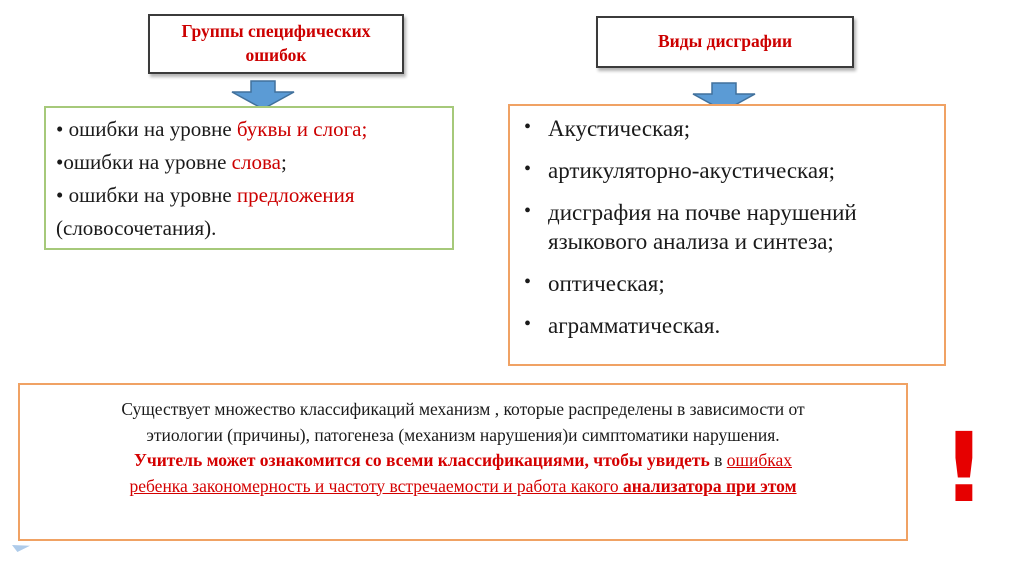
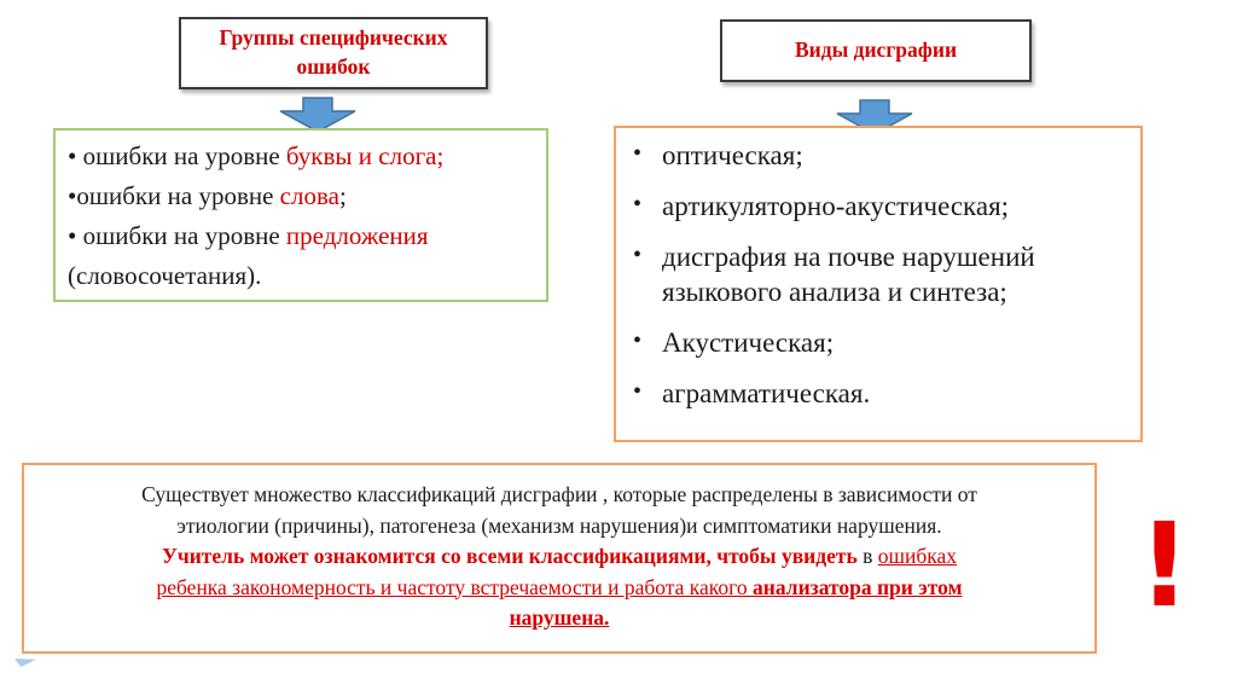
  Группы специфических ошибок
  Виды дисграфии
  • ошибки на уровне буквы и слога;
  •ошибки на уровне слова;
  • ошибки на уровне предложения (словосочетания).
  •
- Акустическая;
+ оптическая;
  •
  артикуляторно-акустическая;
  •
  дисграфия на почве нарушений языкового анализа и синтеза;
  •
- оптическая;
+ Акустическая;
  •
  аграмматическая.
- Существует множество классификаций механизм , которые распределены в зависимости от
+ Существует множество классификаций дисграфии , которые распределены в зависимости от
  этиологии (причины), патогенеза (механизм нарушения)и симптоматики нарушения.
  Учитель может ознакомится со всеми классификациями, чтобы увидеть в ошибках
  ребенка закономерность и частоту встречаемости и работа какого анализатора при этом
+ нарушена.
  !
